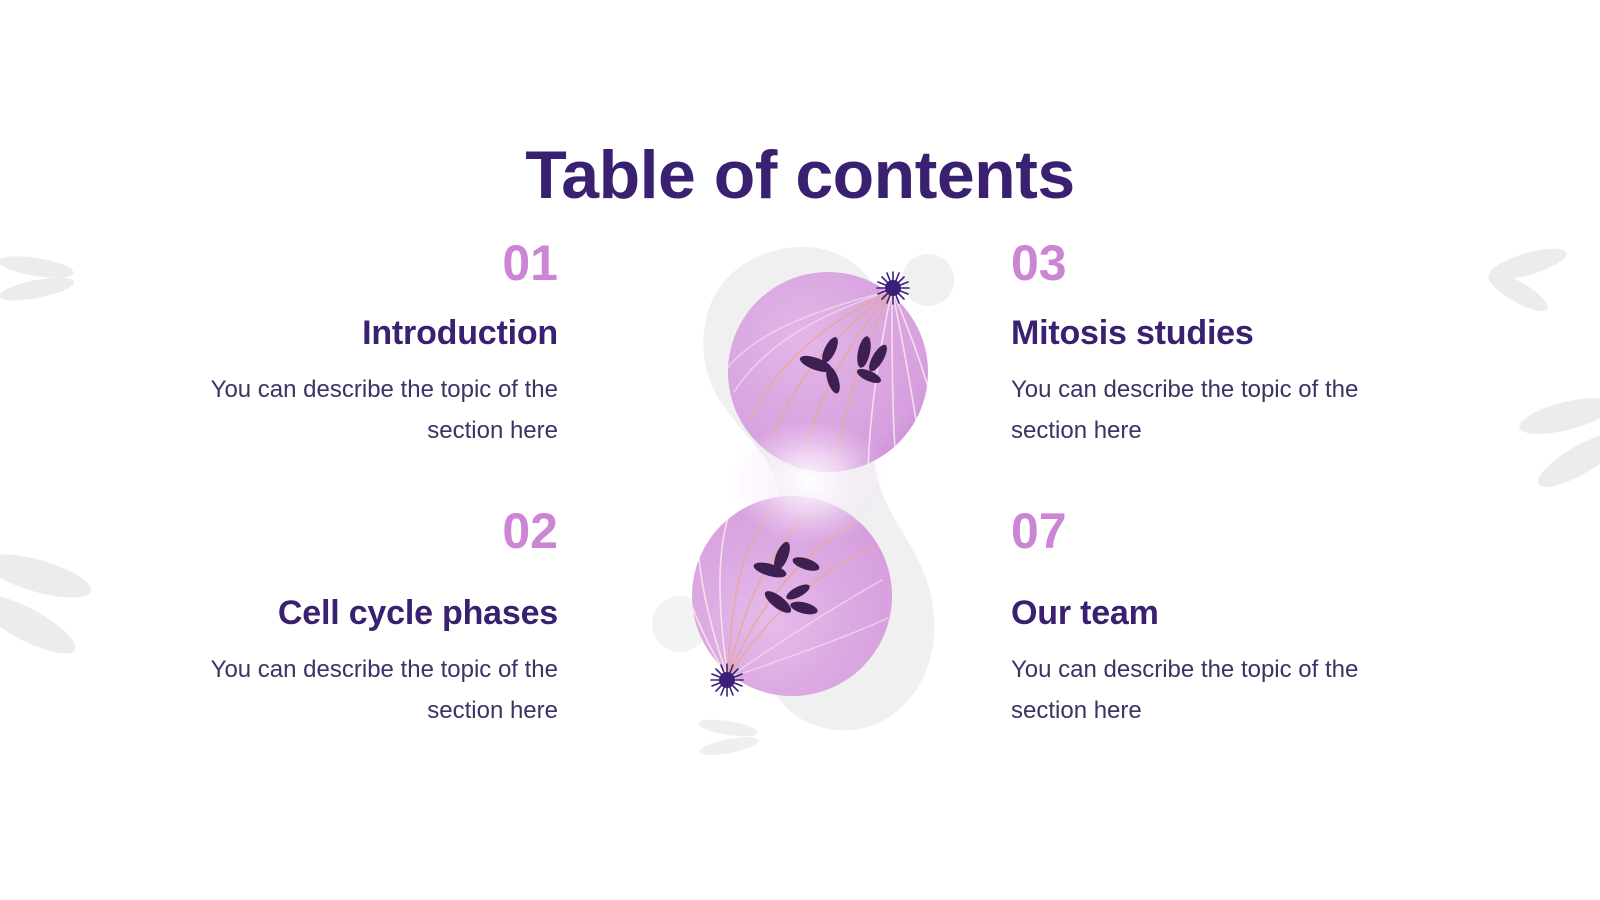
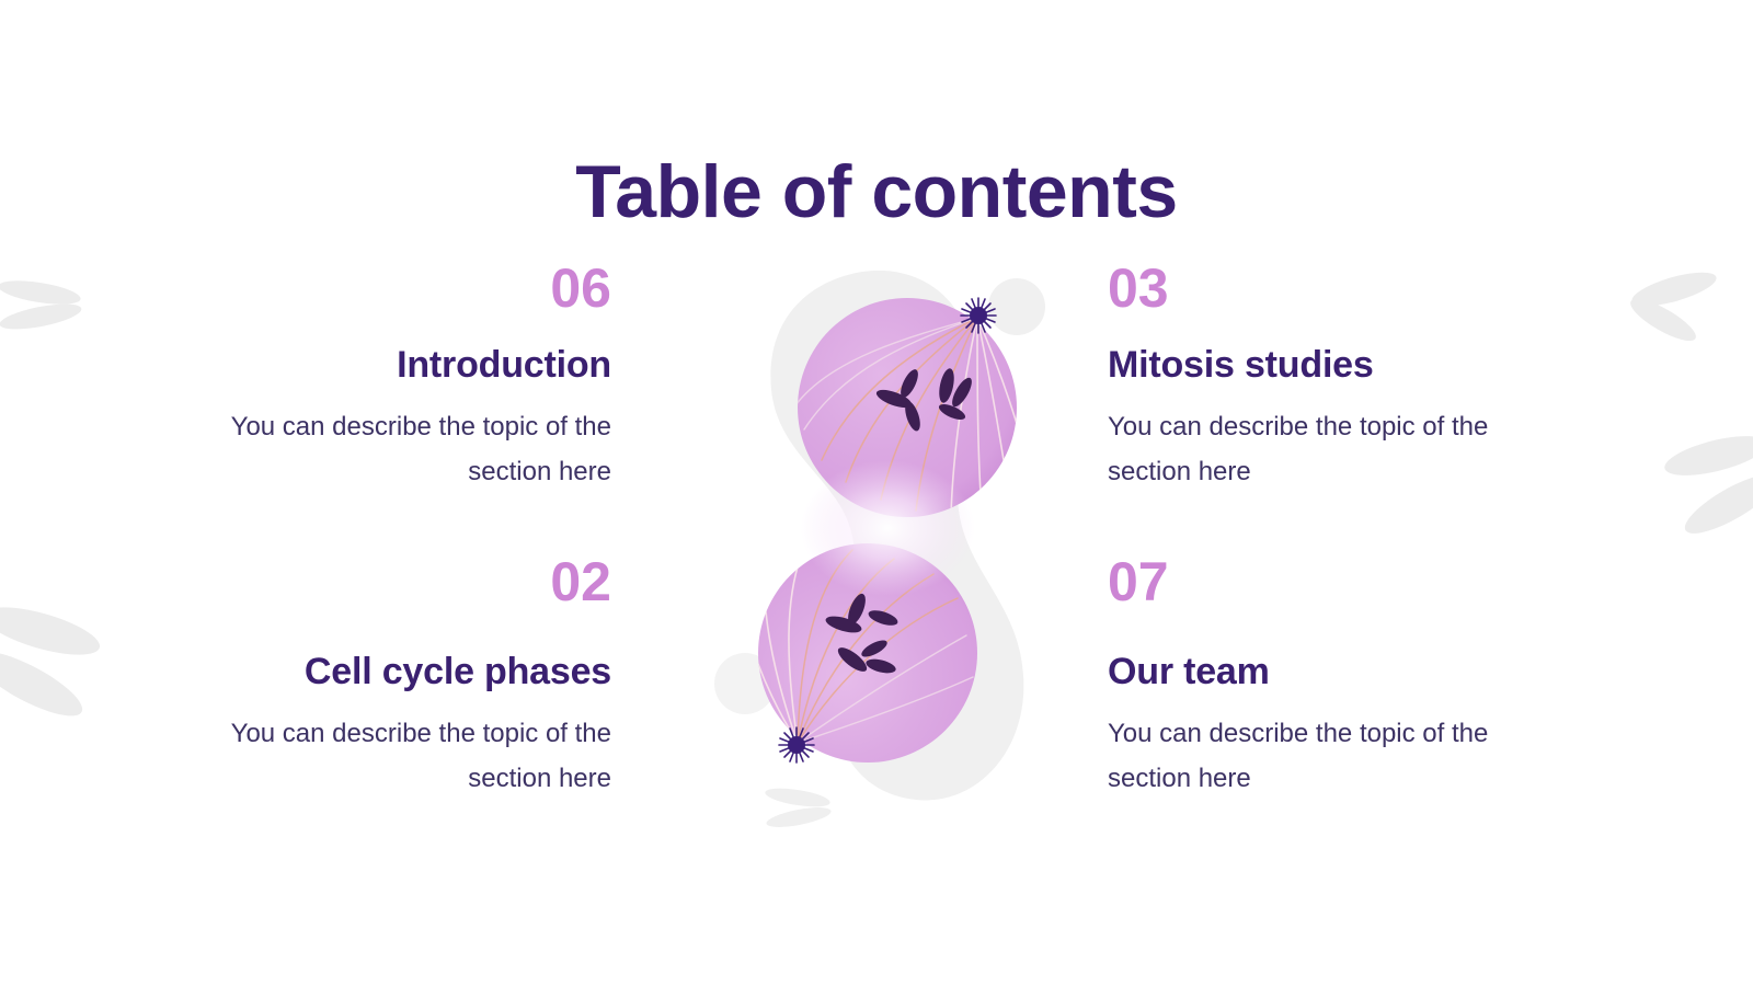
  Table of contents
- 01
+ 06
  Introduction
  You can describe the topic of the section here
  02
  Cell cycle phases
  You can describe the topic of the section here
  03
  Mitosis studies
  You can describe the topic of the section here
  07
  Our team
  You can describe the topic of the section here
